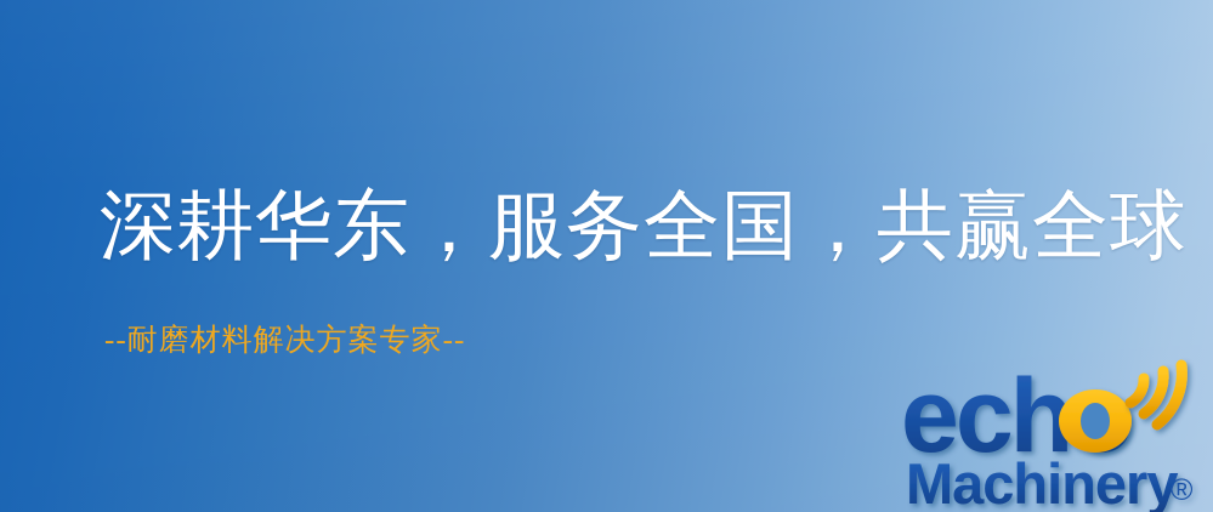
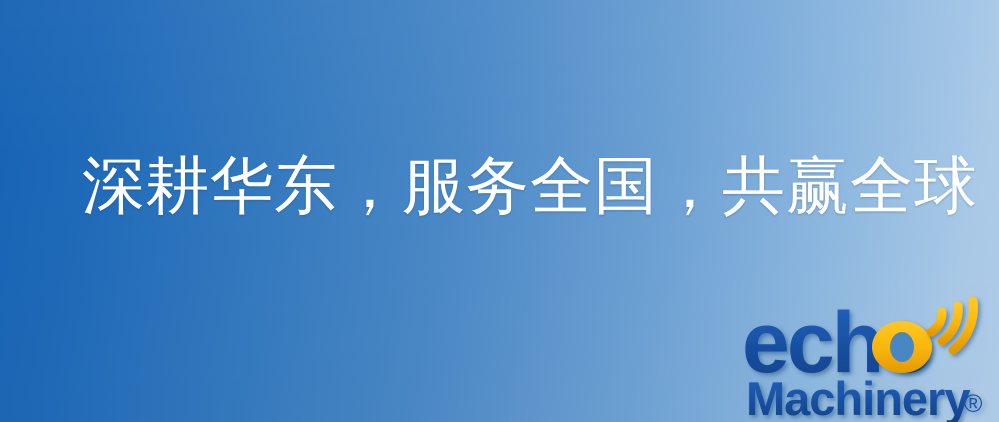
  深耕华东，服务全国，共赢全球
- --耐磨材料解决方案专家--
  ech
  Machinery
  ®
